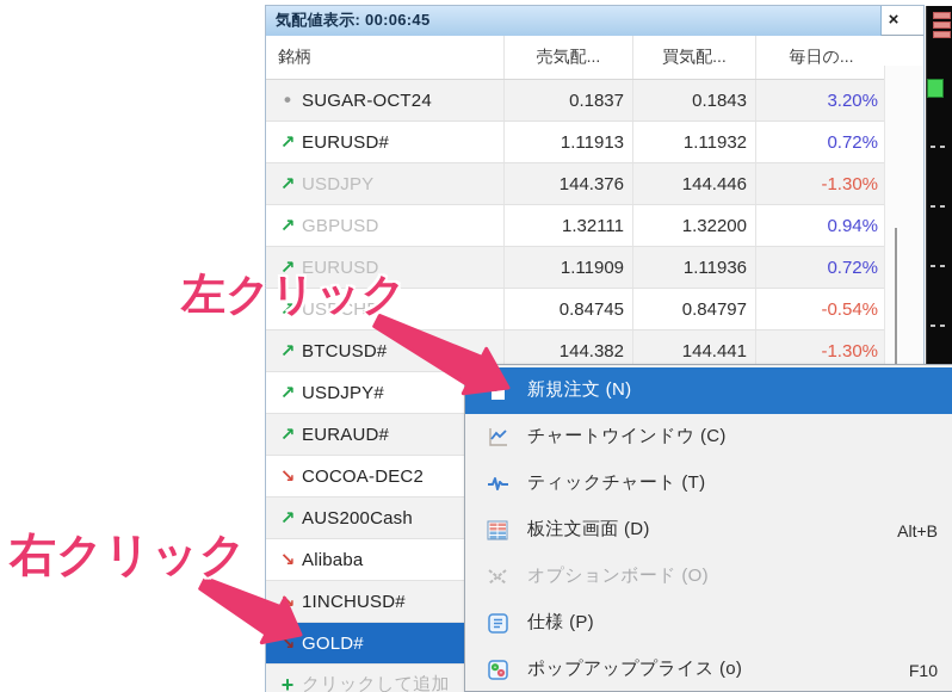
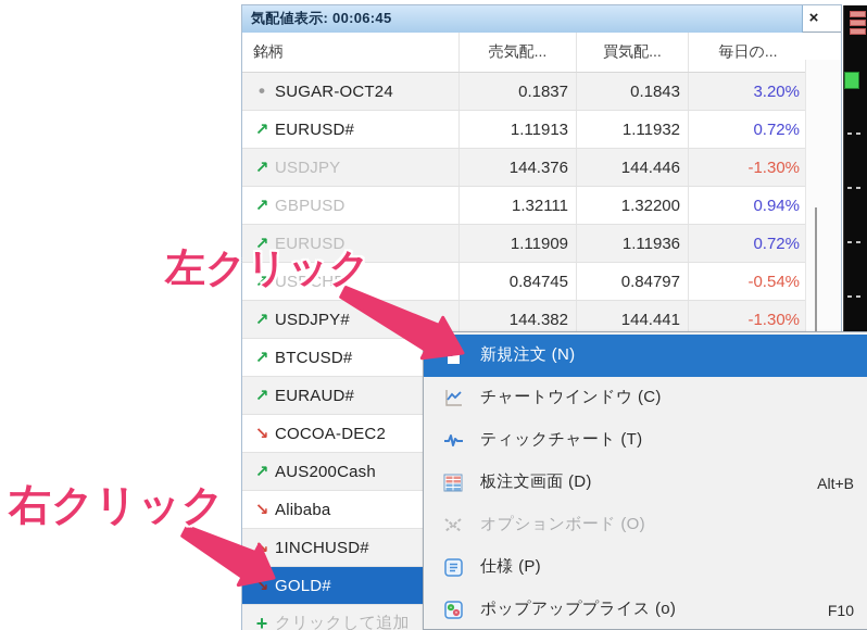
  気配値表示: 00:06:45
  ×
  銘柄
  売気配...
  買気配...
  毎日の...
  SUGAR-OCT24
  0.1837
  0.1843
  3.20%
  EURUSD#
  1.11913
  1.11932
  0.72%
  USDJPY
  144.376
  144.446
  -1.30%
  GBPUSD
  1.32111
  1.32200
  0.94%
  EURUSD
  1.11909
  1.11936
  0.72%
  USDCHF
  0.84745
  0.84797
  -0.54%
- BTCUSD#
+ USDJPY#
  144.382
  144.441
  -1.30%
- USDJPY#
+ BTCUSD#
  EURAUD#
  COCOA-DEC2
  AUS200Cash
  Alibaba
  1INCHUSD#
  GOLD#
  クリックして追加
  新規注文 (N)
  チャートウインドウ (C)
  ティックチャート (T)
  板注文画面 (D)
  Alt+B
  オプションボード (O)
  仕様 (P)
  ポップアッププライス (o)
  F10
  左クリック
  右クリック
